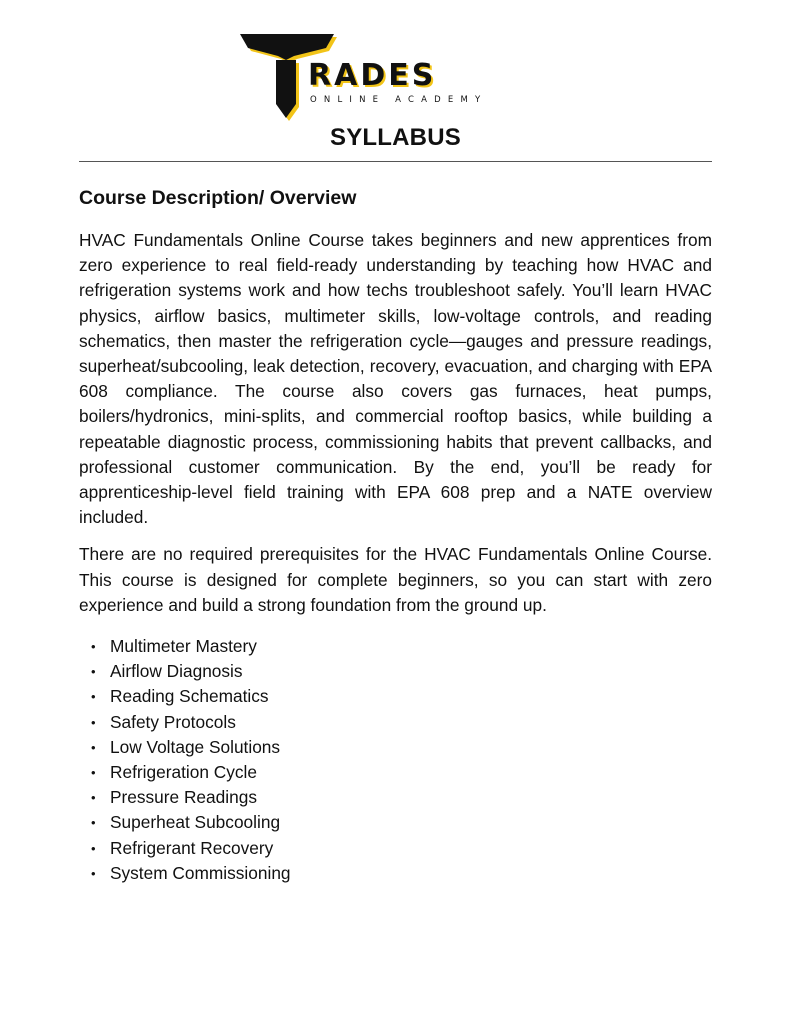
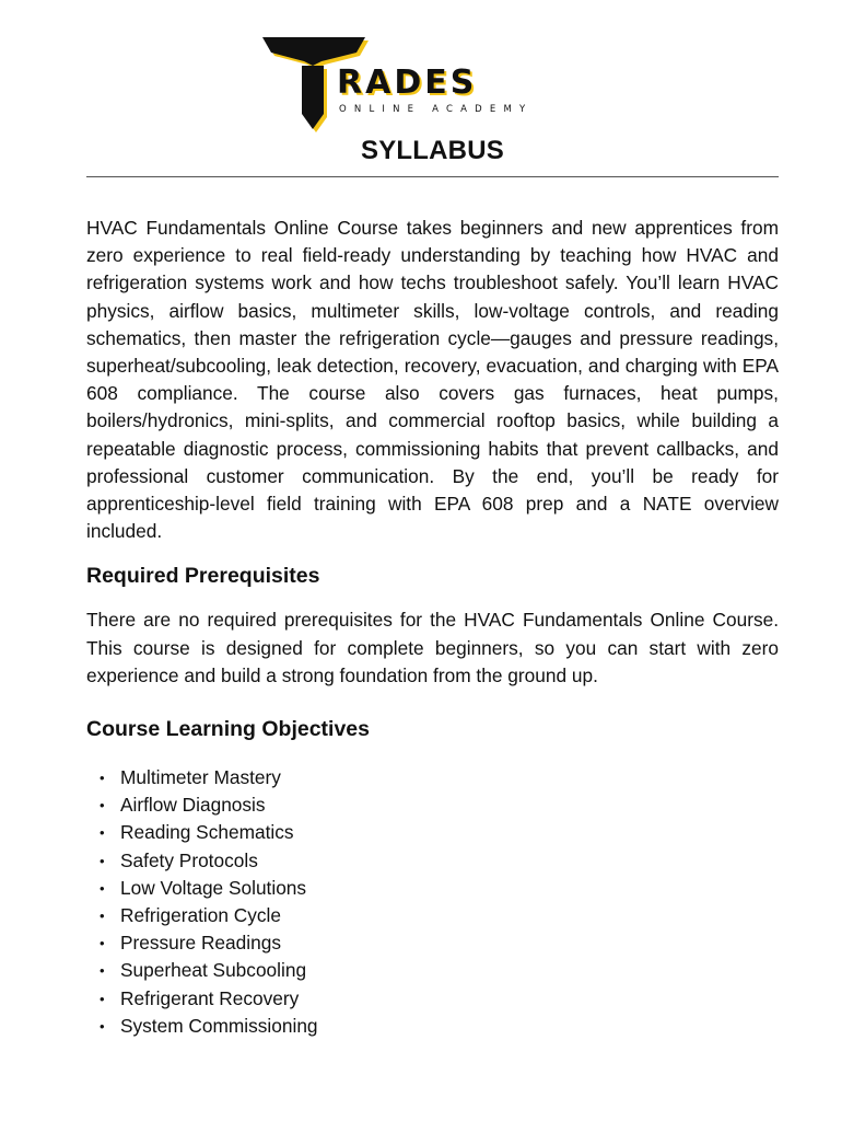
  RADES
  ONLINE ACADEMY
  SYLLABUS
- Course Description/ Overview
  HVAC Fundamentals Online Course takes beginners and new apprentices from zero experience to real field-ready understanding by teaching how HVAC and refrigeration systems work and how techs troubleshoot safely. You’ll learn HVAC physics, airflow basics, multimeter skills, low-voltage controls, and reading schematics, then master the refrigeration cycle—gauges and pressure readings, superheat/subcooling, leak detection, recovery, evacuation, and charging with EPA 608 compliance. The course also covers gas furnaces, heat pumps, boilers/hydronics, mini-splits, and commercial rooftop basics, while building a repeatable diagnostic process, commissioning habits that prevent callbacks, and professional customer communication. By the end, you’ll be ready for apprenticeship-level field training with EPA 608 prep and a NATE overview included.
+ Required Prerequisites
  There are no required prerequisites for the HVAC Fundamentals Online Course. This course is designed for complete beginners, so you can start with zero experience and build a strong foundation from the ground up.
+ Course Learning Objectives
  •
  Multimeter Mastery
  •
  Airflow Diagnosis
  •
  Reading Schematics
  •
  Safety Protocols
  •
  Low Voltage Solutions
  •
  Refrigeration Cycle
  •
  Pressure Readings
  •
  Superheat Subcooling
  •
  Refrigerant Recovery
  •
  System Commissioning
